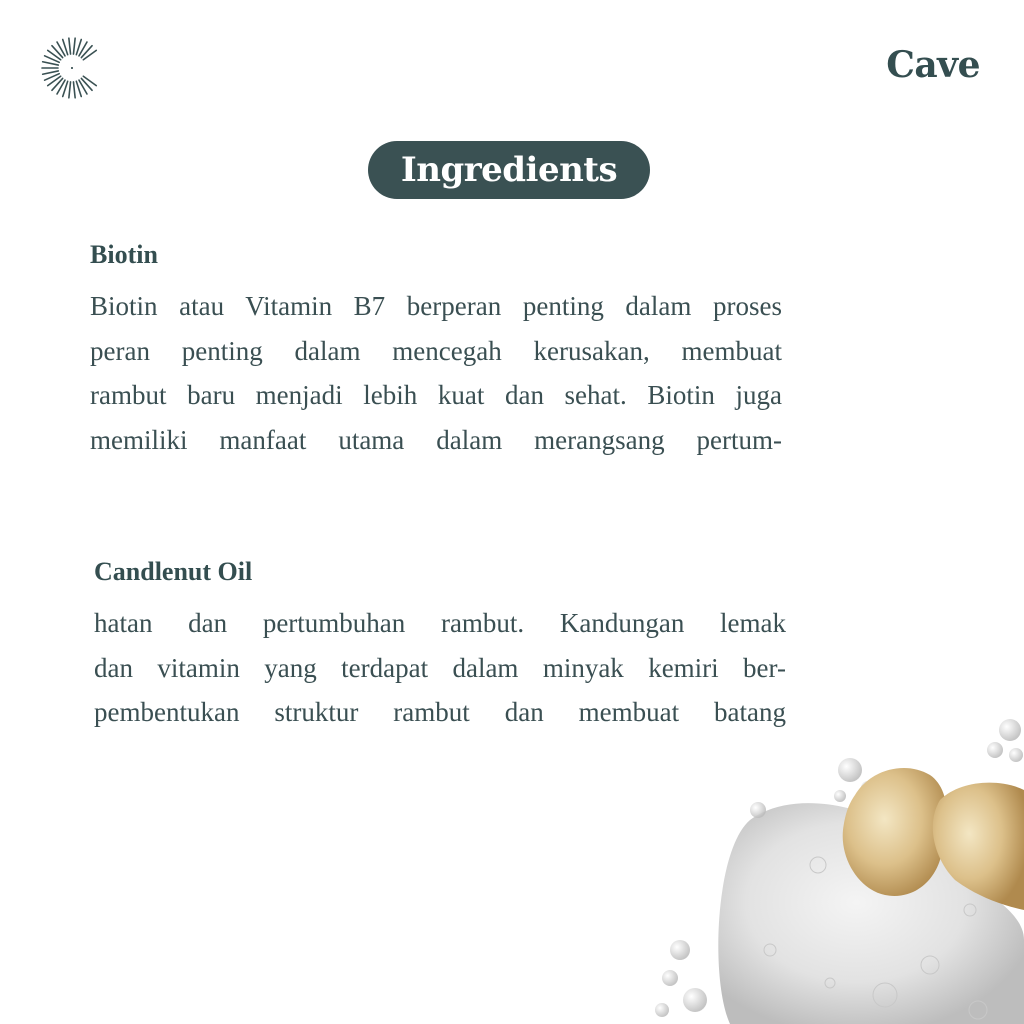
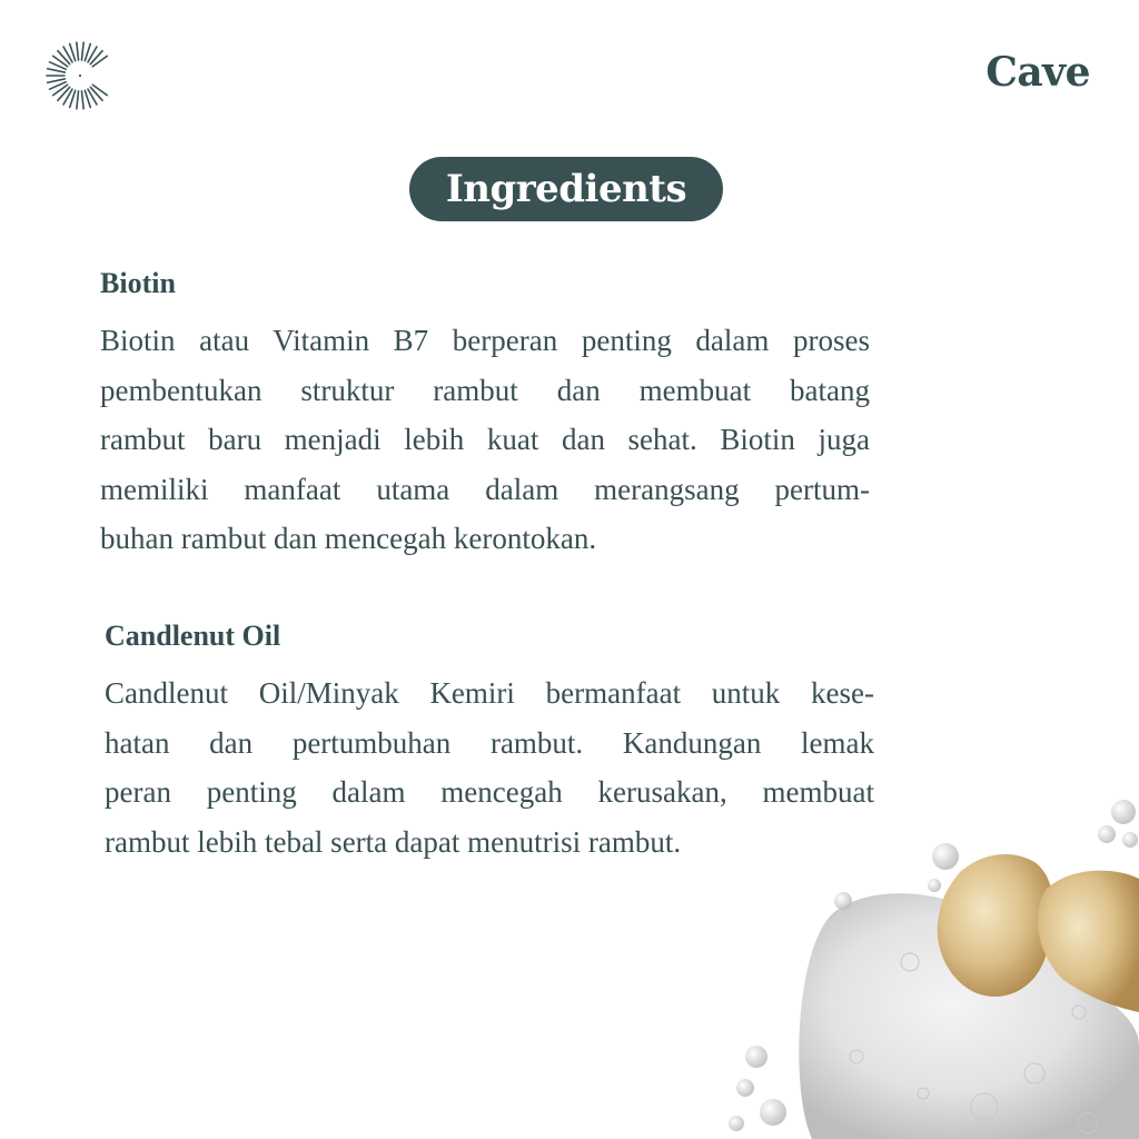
  Cave
  Ingredients
  Biotin
  Biotin atau Vitamin B7 berperan penting dalam proses
- peran penting dalam mencegah kerusakan, membuat
+ pembentukan struktur rambut dan membuat batang
  rambut baru menjadi lebih kuat dan sehat. Biotin juga
  memiliki manfaat utama dalam merangsang pertum-
+ buhan rambut dan mencegah kerontokan.
  Candlenut Oil
+ Candlenut Oil/Minyak Kemiri bermanfaat untuk kese-
  hatan dan pertumbuhan rambut. Kandungan lemak
- dan vitamin yang terdapat dalam minyak kemiri ber-
- pembentukan struktur rambut dan membuat batang
+ peran penting dalam mencegah kerusakan, membuat
+ rambut lebih tebal serta dapat menutrisi rambut.
